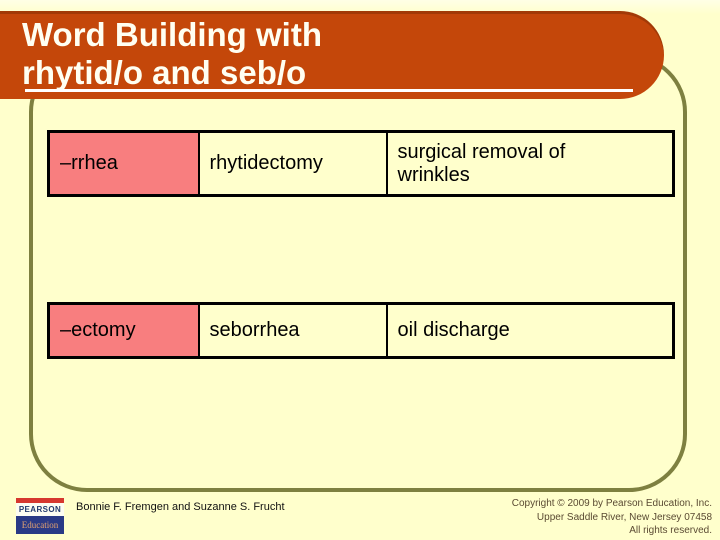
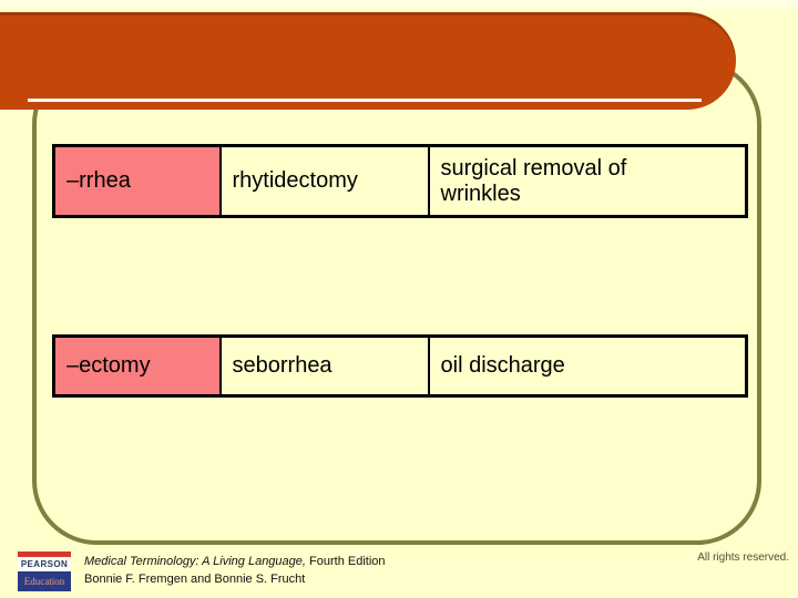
- Word Building with
- rhytid/o and seb/o
  –rrhea	rhytidectomy	surgical removal of wrinkles
  –ectomy	seborrhea	oil discharge
  PEARSON
  Education
+ Medical Terminology: A Living Language, Fourth Edition
- Bonnie F. Fremgen and Suzanne S. Frucht
+ Bonnie F. Fremgen and Bonnie S. Frucht
- Copyright © 2009 by Pearson Education, Inc.
- Upper Saddle River, New Jersey 07458
  All rights reserved.
